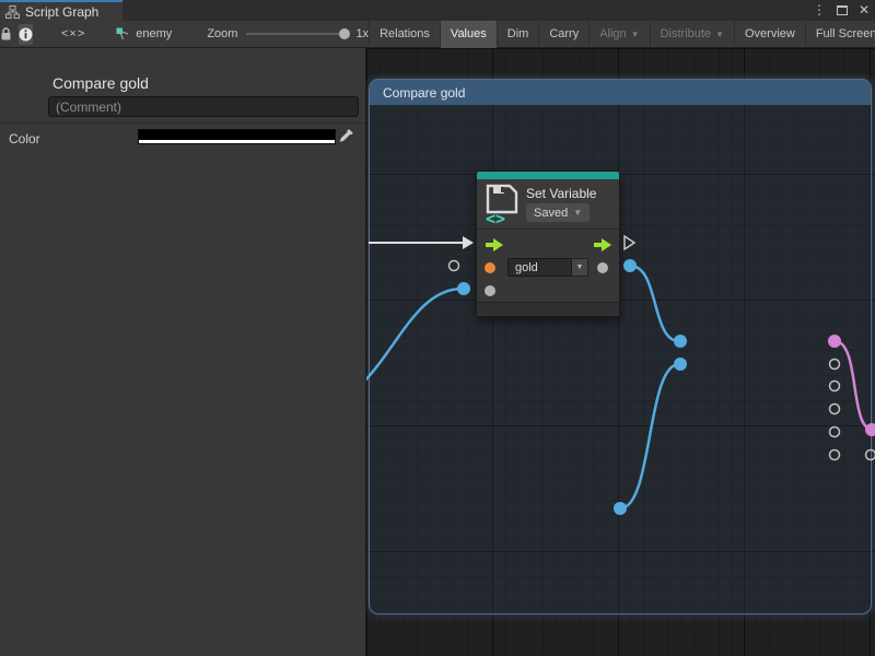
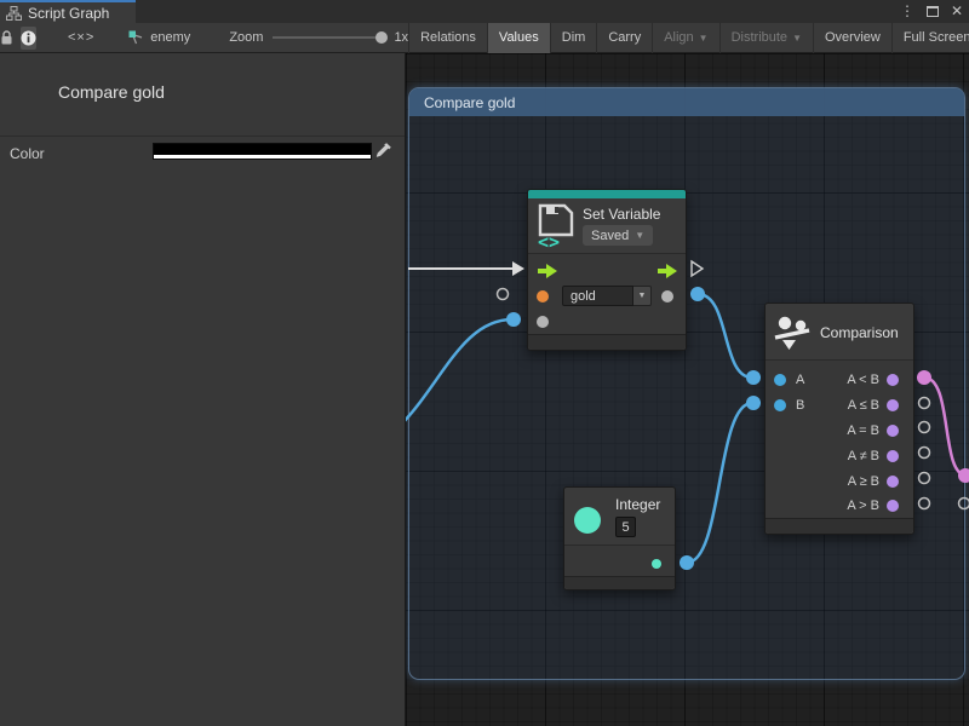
  Script Graph
  ⋮
  ✕
  <×>
  enemy
  Zoom
  1x
  Relations
  Values
  Dim
  Carry
  Align
  ▼
  Distribute
  ▼
  Overview
  Full Screen
  Compare gold
- (Comment)
  Color
  Compare gold
  <>
  Set Variable
  Saved
  ▼
  gold
+ Comparison
+ A
+ A < B
+ B
+ A ≤ B
+ A = B
+ A ≠ B
+ A ≥ B
+ A > B
+ Integer
+ 5
